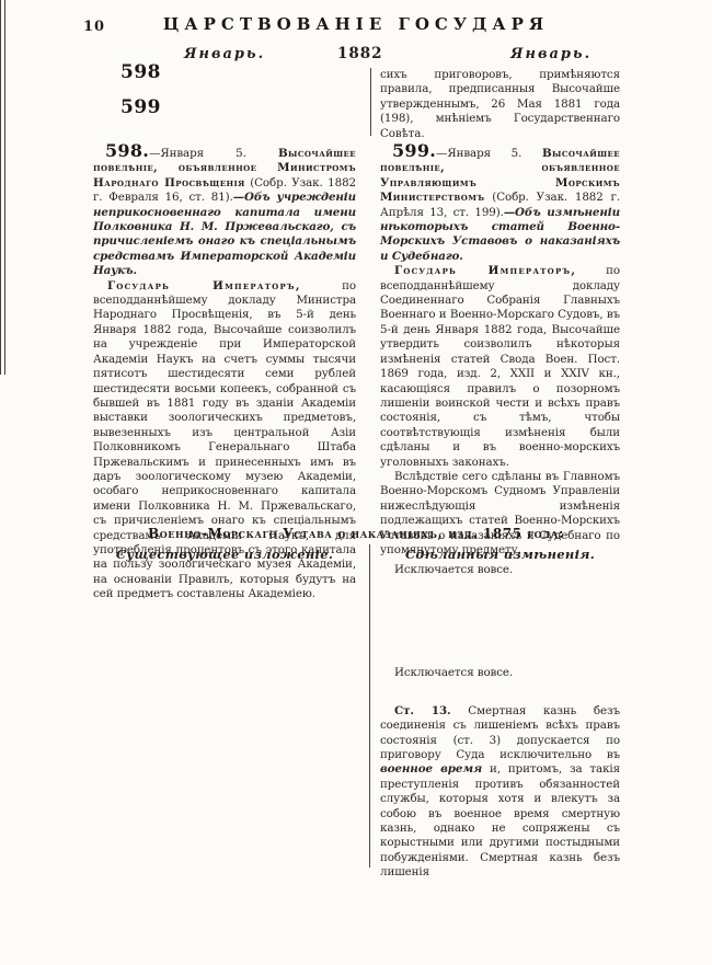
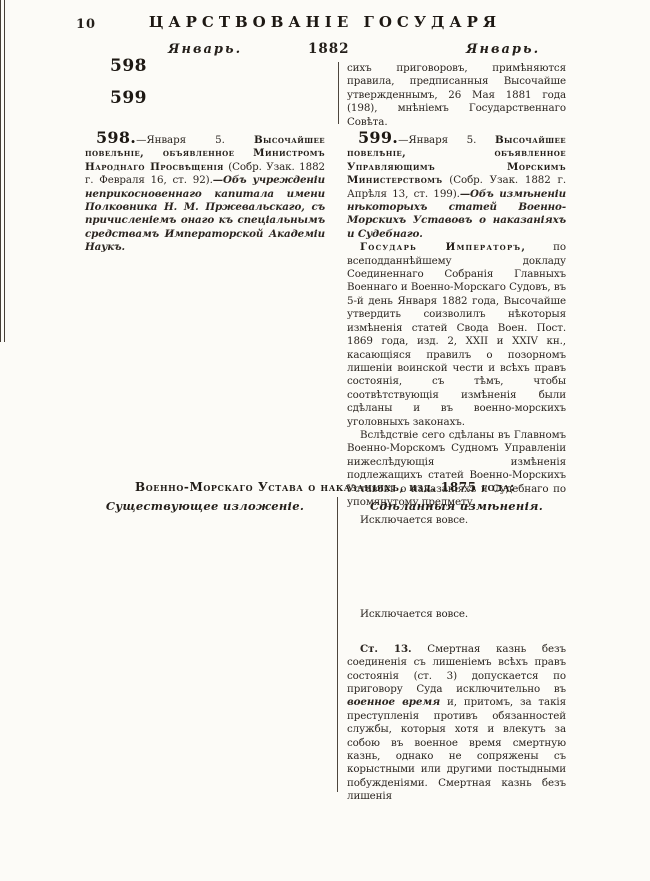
  10
  ЦАРСТВОВАНІЕ ГОСУДАРЯ
  Январь.
  1882
  Январь.
  598
  599
  сихъ приговоровъ, примѣняются правила, предписанныя Высочайше утвержденнымъ, 26 Мая 1881 года (198), мнѣніемъ Государственнаго Совѣта.
- 598.—Января 5. Высочайшее повелѣніе, объявленное Министромъ Народнаго Просвѣщенія (Собр. Узак. 1882 г. Февраля 16, ст. 81).—Объ учрежденіи неприкосновеннаго капитала имени Полковника Н. М. Пржевальскаго, съ причисленіемъ онаго къ спеціальнымъ средствамъ Императорской Академіи Наукъ.
+ 598.—Января 5. Высочайшее повелѣніе, объявленное Министромъ Народнаго Просвѣщенія (Собр. Узак. 1882 г. Февраля 16, ст. 92).—Объ учрежденіи неприкосновеннаго капитала имени Полковника Н. М. Пржевальскаго, съ причисленіемъ онаго къ спеціальнымъ средствамъ Императорской Академіи Наукъ.
- Государь Императоръ, по всеподданнѣйшему докладу Министра Народнаго Просвѣщенія, въ 5-й день Января 1882 года, Высочайше соизволилъ на учрежденіе при Императорской Академіи Наукъ на счетъ суммы тысячи пятисотъ шестидесяти семи рублей шестидесяти восьми копеекъ, собранной съ бывшей въ 1881 году въ зданіи Академіи выставки зоологическихъ предметовъ, вывезенныхъ изъ центральной Азіи Полковникомъ Генеральнаго Штаба Пржевальскимъ и принесенныхъ имъ въ даръ зоологическому музею Академіи, особаго неприкосновеннаго капитала имени Полковника Н. М. Пржевальскаго, съ причисленіемъ онаго къ спеціальнымъ средствамъ Академіи Наукъ, для употребленія процентовъ съ этого капитала на пользу зоологическаго музея Академіи, на основаніи Правилъ, которыя будутъ на сей предметъ составлены Академіею.
  599.—Января 5. Высочайшее повелѣніе, объявленное Управляющимъ Морскимъ Министерствомъ (Собр. Узак. 1882 г. Апрѣля 13, ст. 199).—Объ измѣненіи нѣкоторыхъ статей Военно-Морскихъ Уставовъ о наказаніяхъ и Судебнаго.
  Государь Императоръ, по всеподданнѣйшему докладу Соединеннаго Собранія Главныхъ Военнаго и Военно-Морскаго Судовъ, въ 5-й день Января 1882 года, Высочайше утвердить соизволилъ нѣкоторыя измѣненія статей Свода Воен. Пост. 1869 года, изд. 2, XXII и XXIV кн., касающіяся правилъ о позорномъ лишеніи воинской чести и всѣхъ правъ состоянія, съ тѣмъ, чтобы соотвѣтствующія измѣненія были сдѣланы и въ военно-морскихъ уголовныхъ законахъ.
  Вслѣдствіе сего сдѣланы въ Главномъ Военно-Морскомъ Судномъ Управленіи нижеслѣдующія измѣненія подлежащихъ статей Военно-Морскихъ Уставовъ о наказаніяхъ и Судебнаго по упомянутому предмету.
  Военно-Морскаго Устава о наказаніяхъ, изд. 1875 года:
  Существующее изложеніе.
  Сдѣланныя измѣненія.
  Исключается вовсе.
  Исключается вовсе.
  Ст. 13. Смертная казнь безъ соединенія съ лишеніемъ всѣхъ правъ состоянія (ст. 3) допускается по приговору Суда исключительно въ военное время и, притомъ, за такія преступленія противъ обязанностей службы, которыя хотя и влекутъ за собою въ военное время смертную казнь, однако не сопряжены съ корыстными или другими постыдными побужденіями. Смертная казнь безъ лишенія
